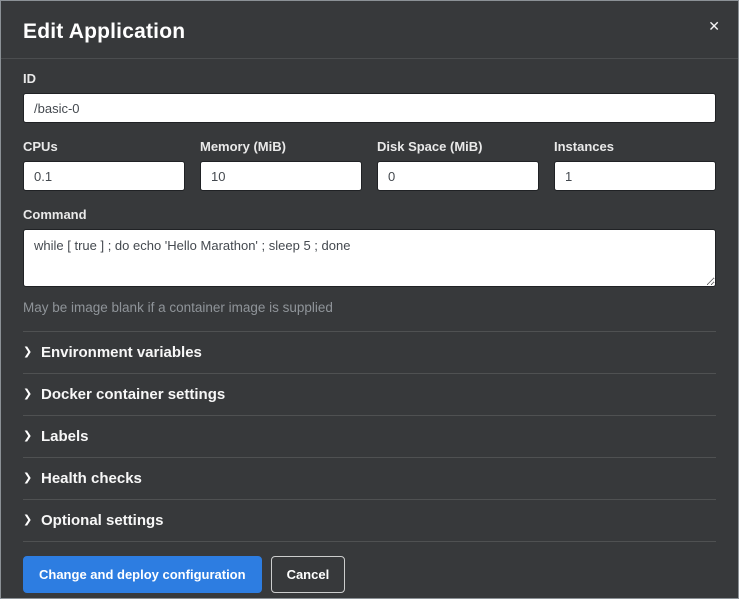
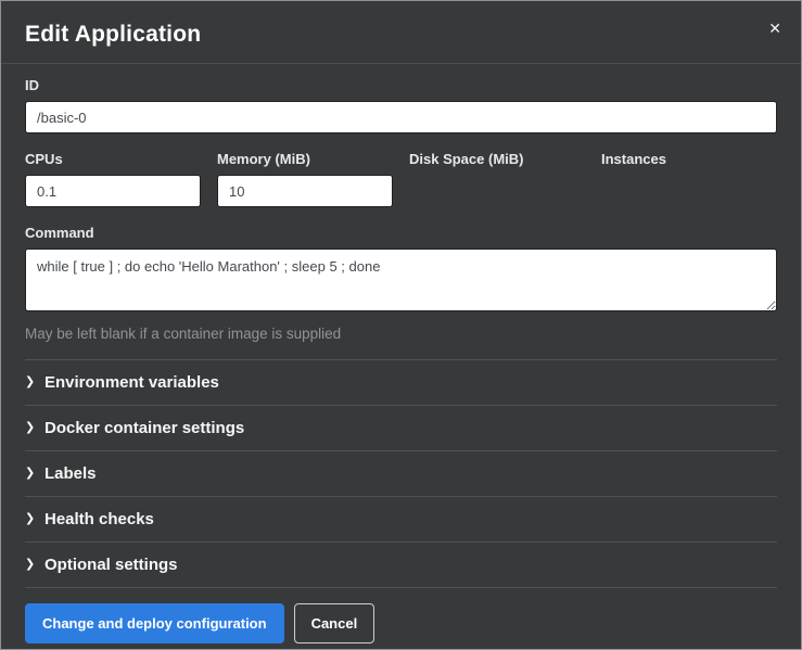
  Edit Application
  ✕
  ID
  /basic-0
  CPUs
  0.1
  Memory (MiB)
  10
  Disk Space (MiB)
- 0
  Instances
- 1
  Command
  while [ true ] ; do echo 'Hello Marathon' ; sleep 5 ; done
- May be image blank if a container image is supplied
+ May be left blank if a container image is supplied
  ❯
  Environment variables
  ❯
  Docker container settings
  ❯
  Labels
  ❯
  Health checks
  ❯
  Optional settings
  Change and deploy configuration
  Cancel
